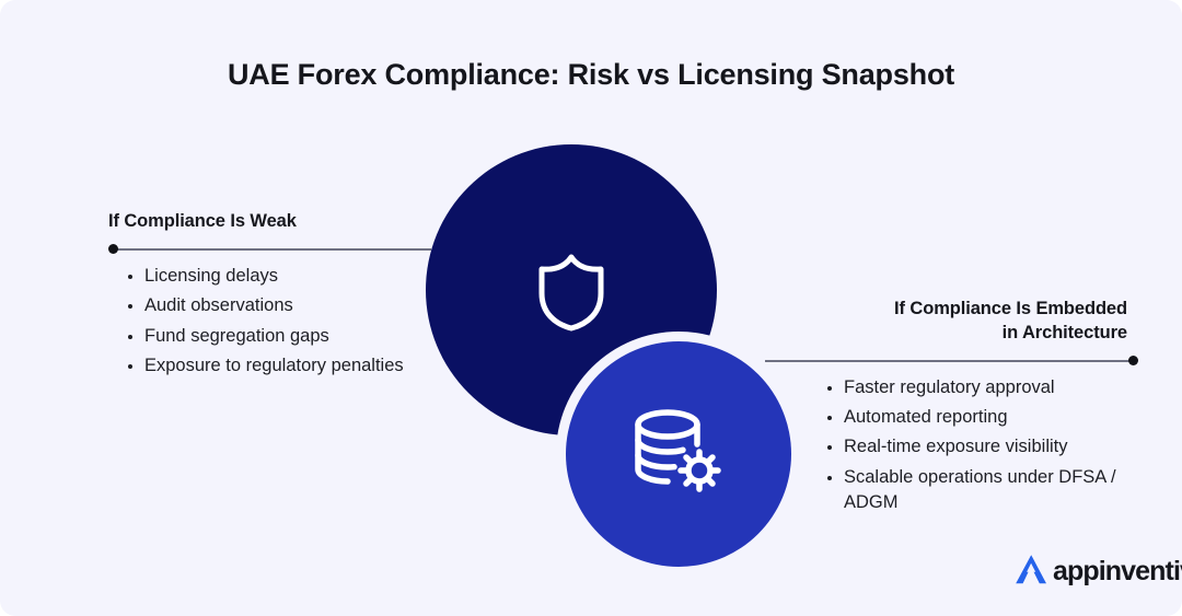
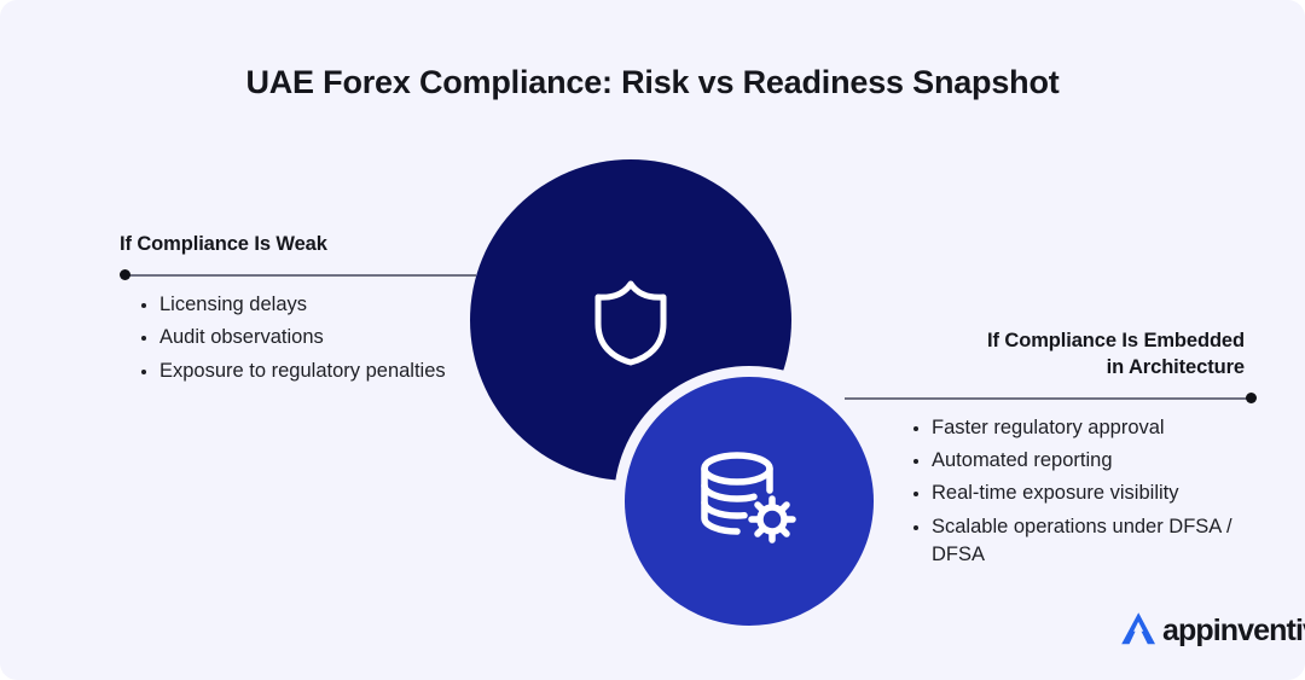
- UAE Forex Compliance: Risk vs Licensing Snapshot
+ UAE Forex Compliance: Risk vs Readiness Snapshot
  If Compliance Is Weak
  Licensing delays
  Audit observations
- Fund segregation gaps
  Exposure to regulatory penalties
  If Compliance Is Embedded
  in Architecture
  Faster regulatory approval
  Automated reporting
  Real-time exposure visibility
- Scalable operations under DFSA / ADGM
+ Scalable operations under DFSA / DFSA
  appinventi
